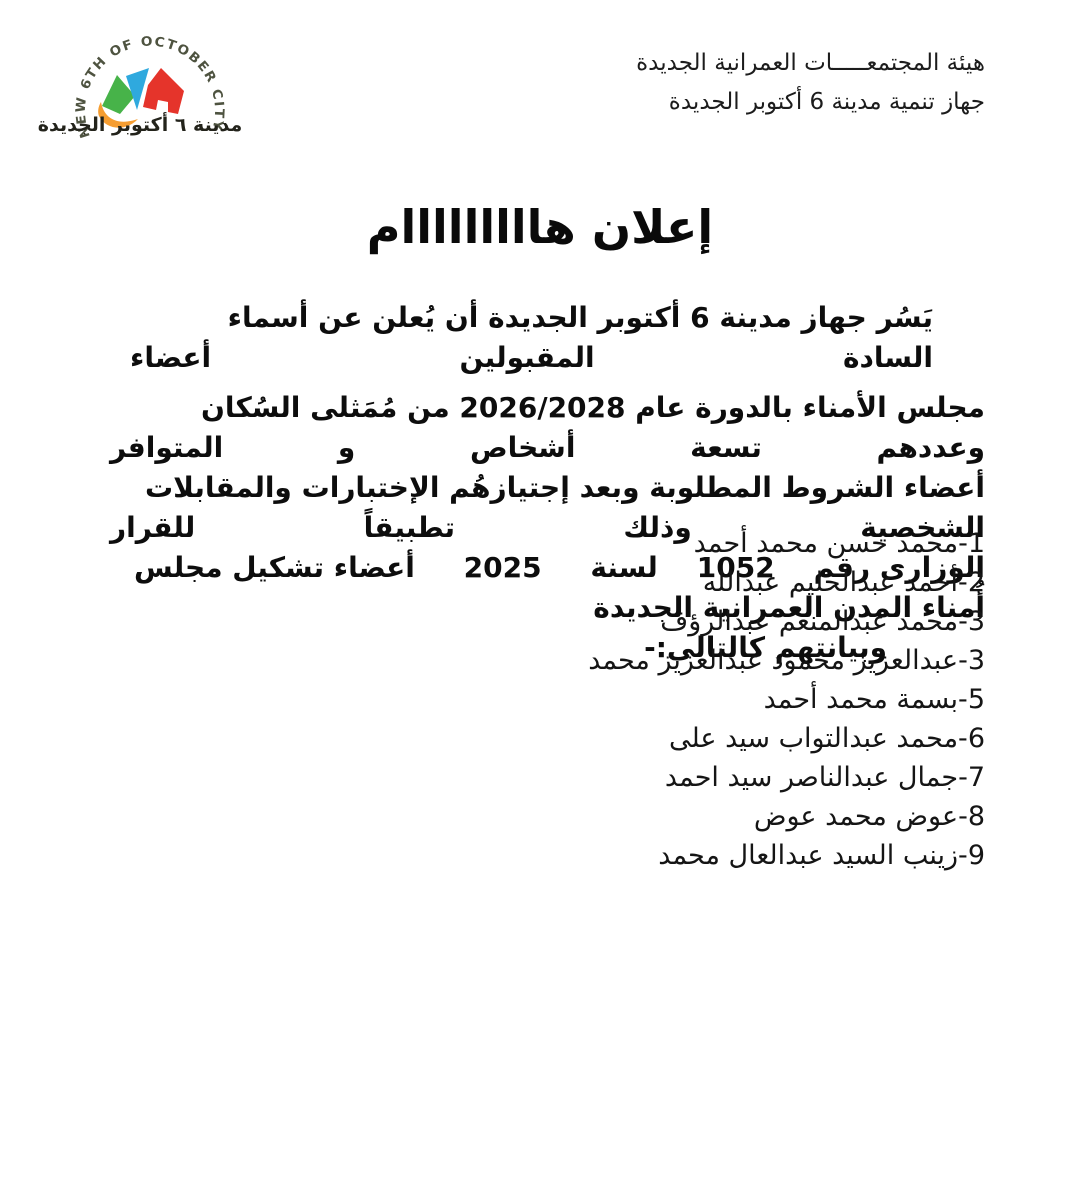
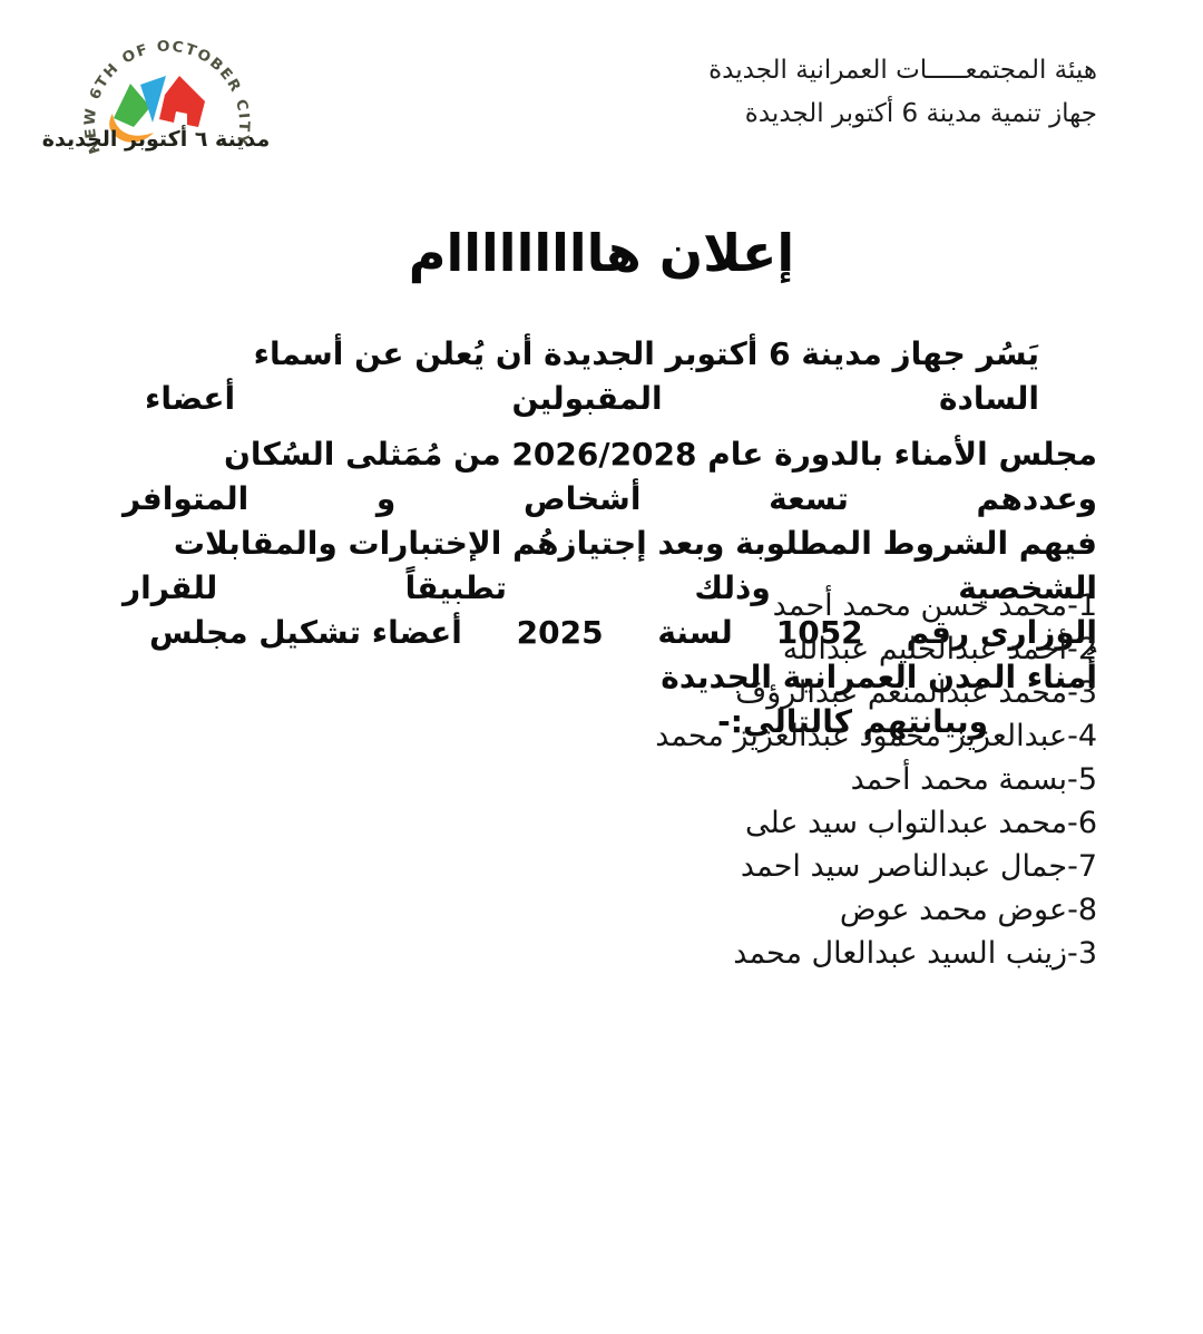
  هيئة المجتمعـــــات العمرانية الجديدة
  جهاز تنمية مدينة 6 أكتوبر الجديدة
  مدينة ٦ أكتوبر الجديدة
  إعلان هااااااااام
  يَسُر جهاز مدينة 6 أكتوبر الجديدة أن يُعلن عن أسماء السادة المقبولين أعضاء
  مجلس الأمناء بالدورة عام 2026/2028 من مُمَثلى السُكان وعددهم تسعة أشخاص و المتوافر
- أعضاء الشروط المطلوبة وبعد إجتيازهُم الإختبارات والمقابلات الشخصية وذلك تطبيقاً للقرار
+ فيهم الشروط المطلوبة وبعد إجتيازهُم الإختبارات والمقابلات الشخصية وذلك تطبيقاً للقرار
  الوزارى رقم 1052 لسنة 2025 أعضاء تشكيل مجلس أُمناء المدن العمرانية الجديدة
  وبيانتهم كالتالى:-
  1-محمد حسن محمد أحمد
  2-أحمد عبدالحليم عبدالله
  3-محمد عبدالمنعم عبدالرؤف
- 3-عبدالعزيز محمود عبدالعزيز محمد
+ 4-عبدالعزيز محمود عبدالعزيز محمد
  5-بسمة محمد أحمد
  6-محمد عبدالتواب سيد على
  7-جمال عبدالناصر سيد احمد
  8-عوض محمد عوض
- 9-زينب السيد عبدالعال محمد
+ 3-زينب السيد عبدالعال محمد
